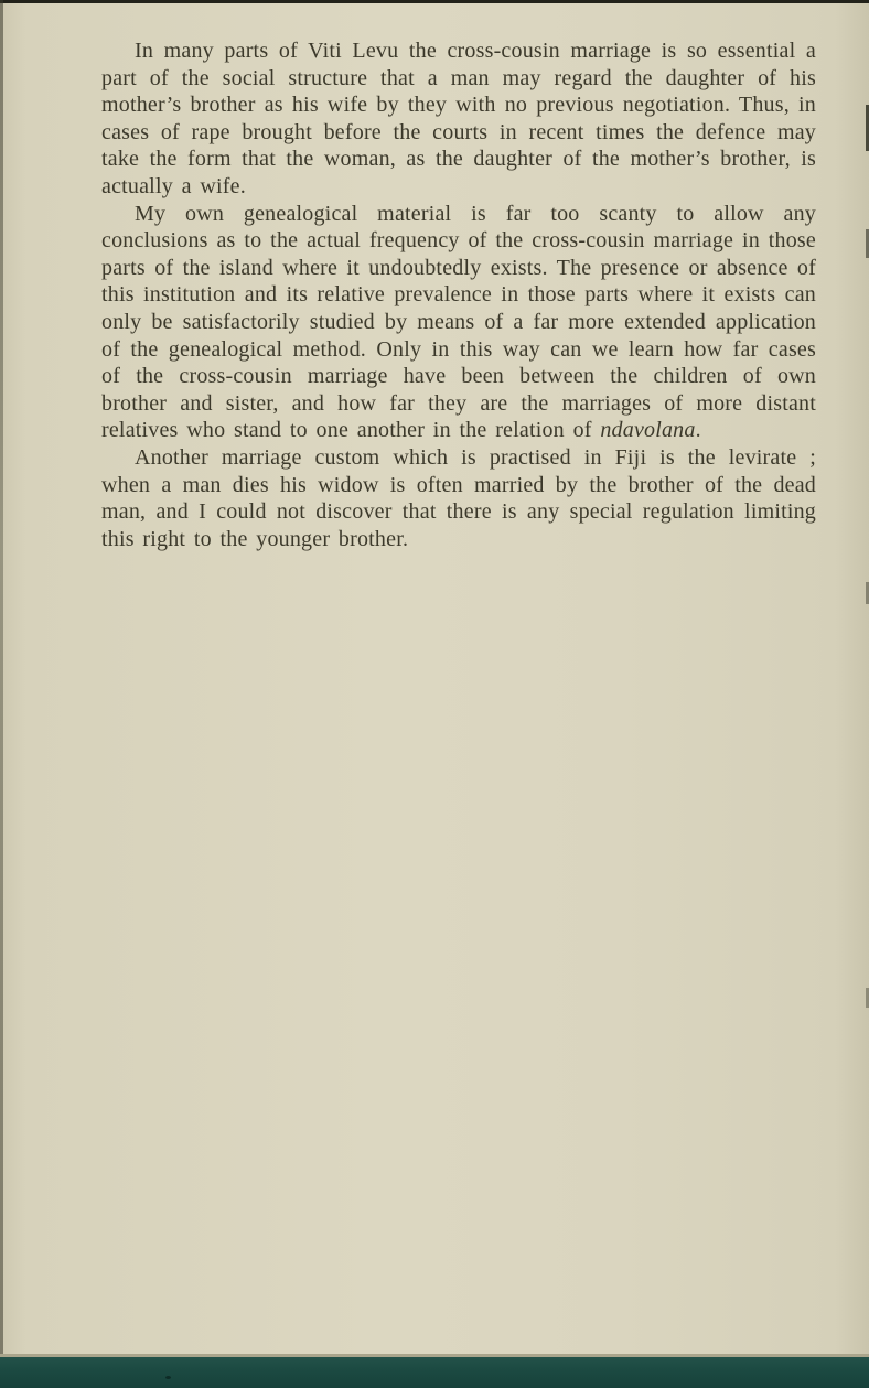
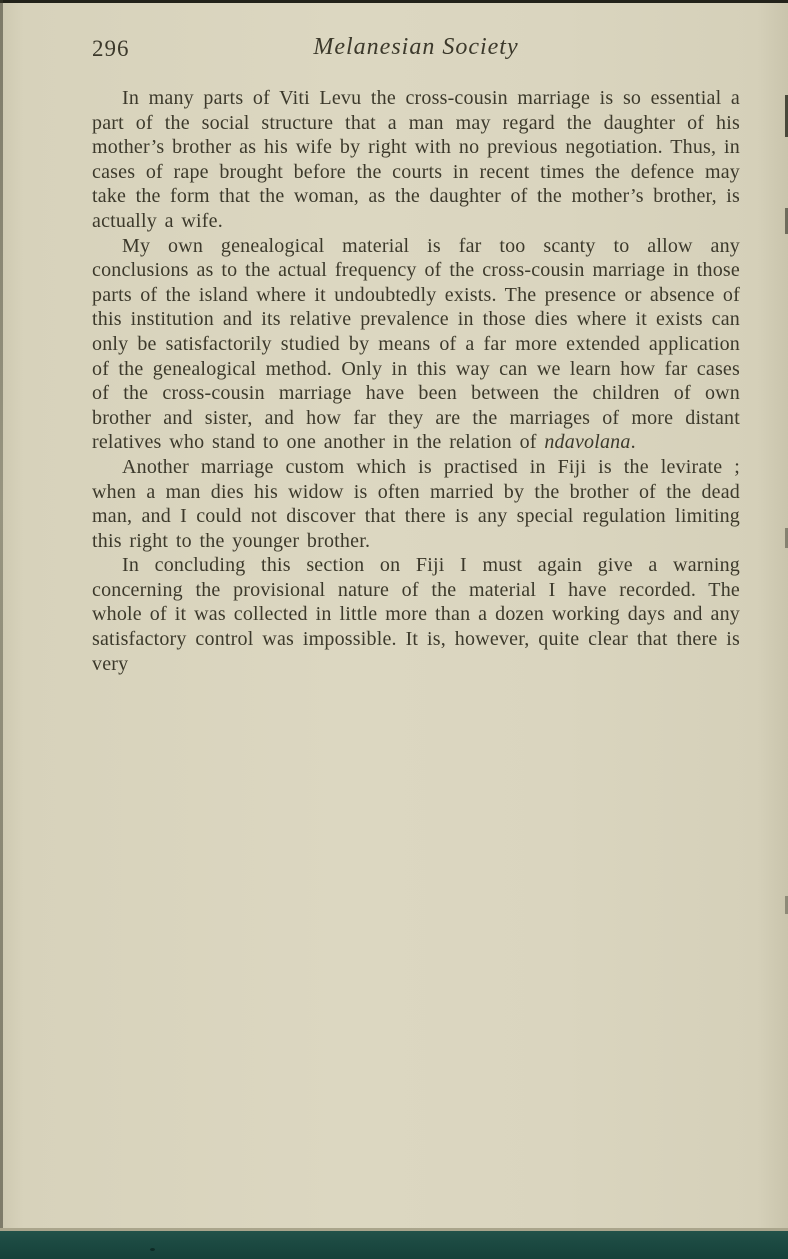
+ 296
+ Melanesian Society
- In many parts of Viti Levu the cross-cousin marriage is so essential a part of the social structure that a man may regard the daughter of his mother’s brother as his wife by they with no previous negotiation. Thus, in cases of rape brought before the courts in recent times the defence may take the form that the woman, as the daughter of the mother’s brother, is actually a wife.
+ In many parts of Viti Levu the cross-cousin marriage is so essential a part of the social structure that a man may regard the daughter of his mother’s brother as his wife by right with no previous negotiation. Thus, in cases of rape brought before the courts in recent times the defence may take the form that the woman, as the daughter of the mother’s brother, is actually a wife.
- My own genealogical material is far too scanty to allow any conclusions as to the actual frequency of the cross-cousin marriage in those parts of the island where it undoubtedly exists. The presence or absence of this institution and its relative prevalence in those parts where it exists can only be satisfactorily studied by means of a far more extended application of the genealogical method. Only in this way can we learn how far cases of the cross-cousin marriage have been between the children of own brother and sister, and how far they are the marriages of more distant relatives who stand to one another in the relation of ndavolana.
+ My own genealogical material is far too scanty to allow any conclusions as to the actual frequency of the cross-cousin marriage in those parts of the island where it undoubtedly exists. The presence or absence of this institution and its relative prevalence in those dies where it exists can only be satisfactorily studied by means of a far more extended application of the genealogical method. Only in this way can we learn how far cases of the cross-cousin marriage have been between the children of own brother and sister, and how far they are the marriages of more distant relatives who stand to one another in the relation of ndavolana.
  Another marriage custom which is practised in Fiji is the levirate ; when a man dies his widow is often married by the brother of the dead man, and I could not discover that there is any special regulation limiting this right to the younger brother.
+ In concluding this section on Fiji I must again give a warning concerning the provisional nature of the material I have recorded. The whole of it was collected in little more than a dozen working days and any satisfactory control was impossible. It is, however, quite clear that there is very
